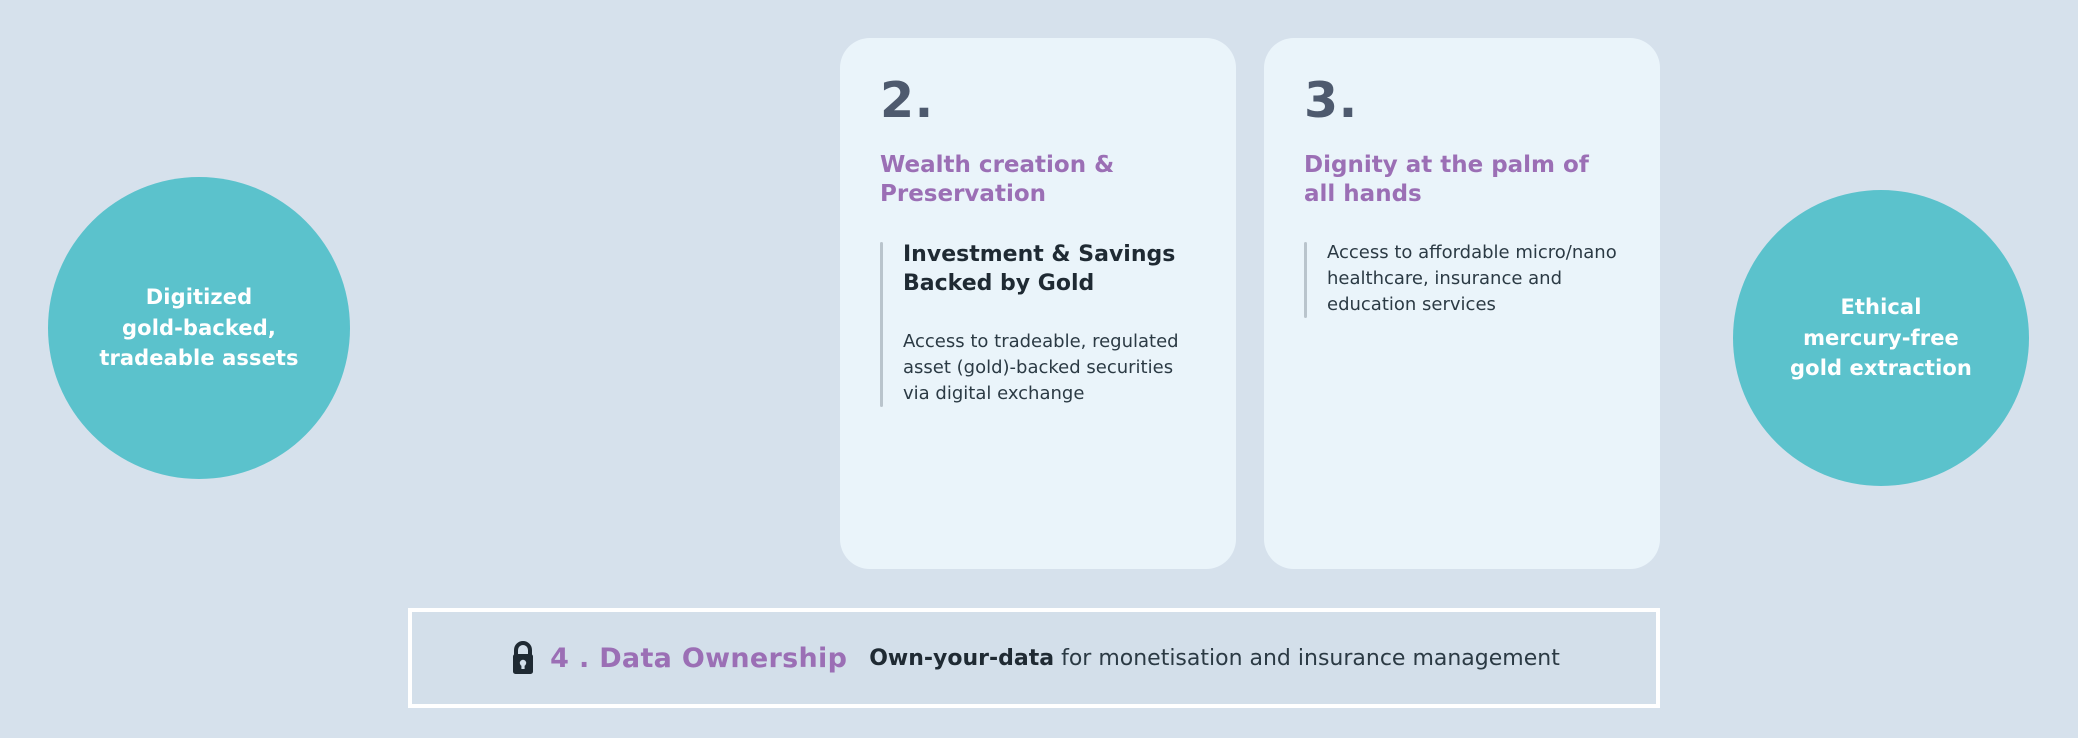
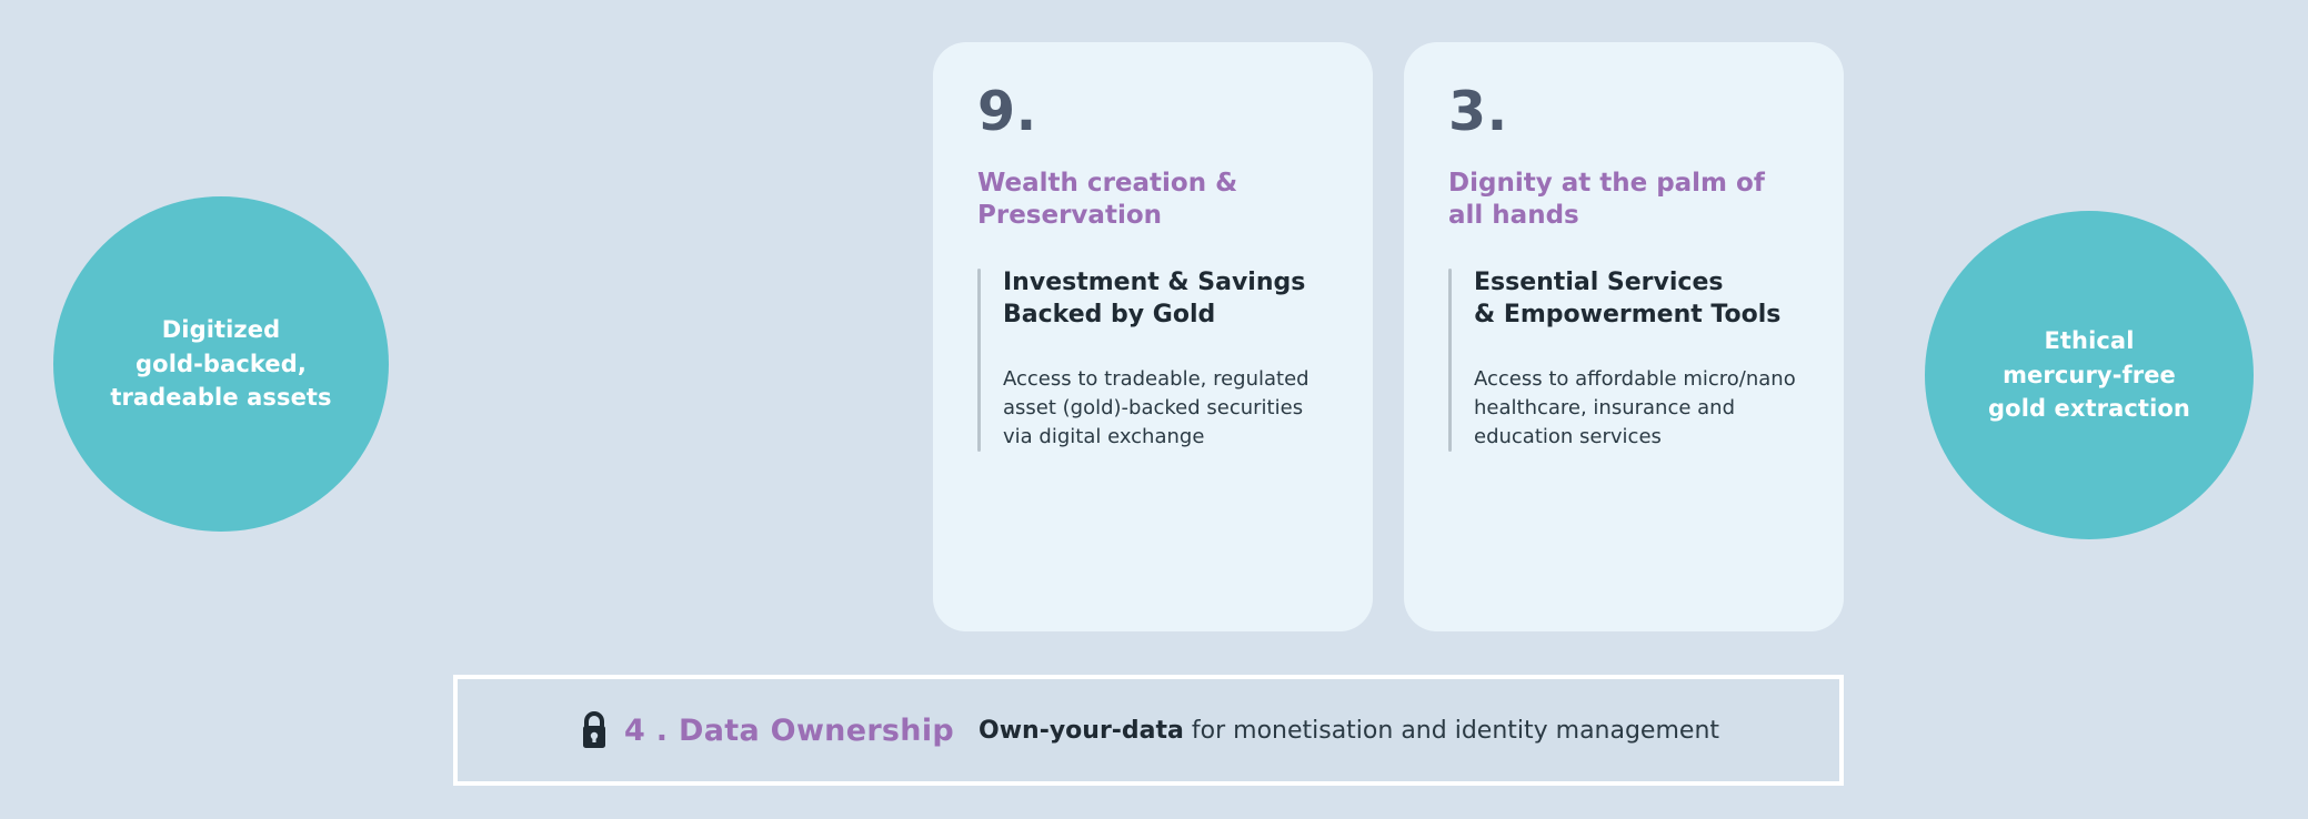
  Digitized
  gold-backed,
  tradeable assets
- 2.
+ 9.
  Wealth creation & Preservation
  Investment & Savings
  Backed by Gold
  Access to tradeable, regulated asset (gold)-backed securities via digital exchange
  3.
  Dignity at the palm of all hands
+ Essential Services
+ & Empowerment Tools
  Access to affordable micro/nano healthcare, insurance and education services
  Ethical
  mercury-free
  gold extraction
  4 . Data Ownership
  Own-your-data
- for monetisation and insurance management
+ for monetisation and identity management
